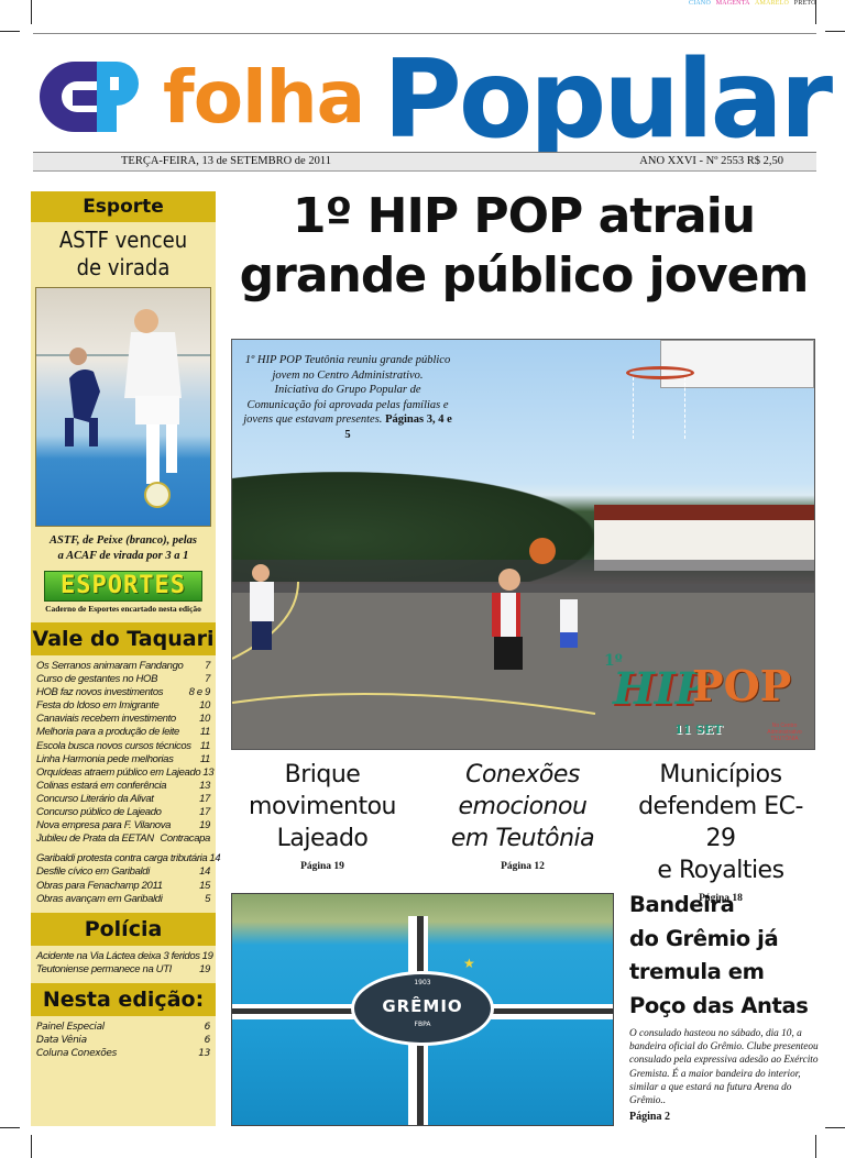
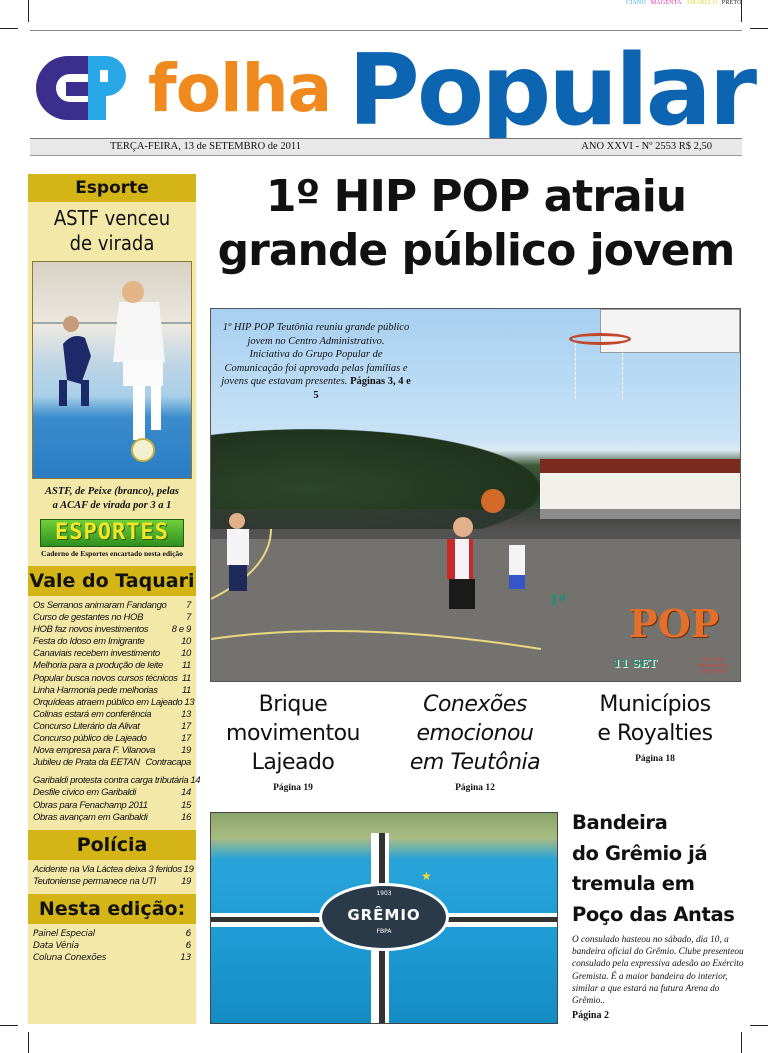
  folha
  Popular
  TERÇA-FEIRA, 13 de SETEMBRO de 2011
  ANO XXVI - Nº 2553 R$ 2,50
  Esporte
  ASTF venceu
  de virada
  ASTF, de Peixe (branco), pelas
  a ACAF de virada por 3 a 1
  ESPORTES
  Caderno de Esportes encartado nesta edição
  Vale do Taquari
  Os Serranos animaram Fandango
  7
  Curso de gestantes no HOB
  7
  HOB faz novos investimentos
  8 e 9
  Festa do Idoso em Imigrante
  10
  Canaviais recebem investimento
  10
  Melhoria para a produção de leite
  11
- Escola busca novos cursos técnicos
+ Popular busca novos cursos técnicos
  11
  Linha Harmonia pede melhorias
  11
  Orquídeas atraem público em Lajeado
  13
  Colinas estará em conferência
  13
  Concurso Literário da Alivat
  17
  Concurso público de Lajeado
  17
  Nova empresa para F. Vilanova
  19
  Jubileu de Prata da EETAN
  Contracapa
  Garibaldi protesta contra carga tributária
  14
  Desfile cívico em Garibaldi
  14
  Obras para Fenachamp 2011
  15
  Obras avançam em Garibaldi
- 5
+ 16
  Polícia
  Acidente na Via Láctea deixa 3 feridos
  19
  Teutoniense permanece na UTI
  19
  Nesta edição:
  Painel Especial
  6
  Data Vênia
  6
  Coluna Conexões
  13
  1º HIP POP atraiu
  grande público jovem
  1º HIP POP Teutônia reuniu grande público
  jovem no Centro Administrativo.
  Iniciativa do Grupo Popular de
  Comunicação foi aprovada pelas famílias e
  jovens que estavam presentes. Páginas 3, 4 e 5
  1º
- HIP
  POP
  11 SET
  Brique
  movimentou
  Lajeado
  Página 19
  Conexões
  emocionou
  em Teutônia
  Página 12
  Municípios
- defendem EC-29
  e Royalties
  Página 18
  ★
  GRÊMIO
  Bandeira
  do Grêmio já
  tremula em
  Poço das Antas
  O consulado hasteou no sábado, dia 10, a bandeira oficial do Grêmio. Clube presenteou consulado pela expressiva adesão ao Exército Gremista. É a maior bandeira do interior, similar a que estará na futura Arena do Grêmio..
  Página 2
